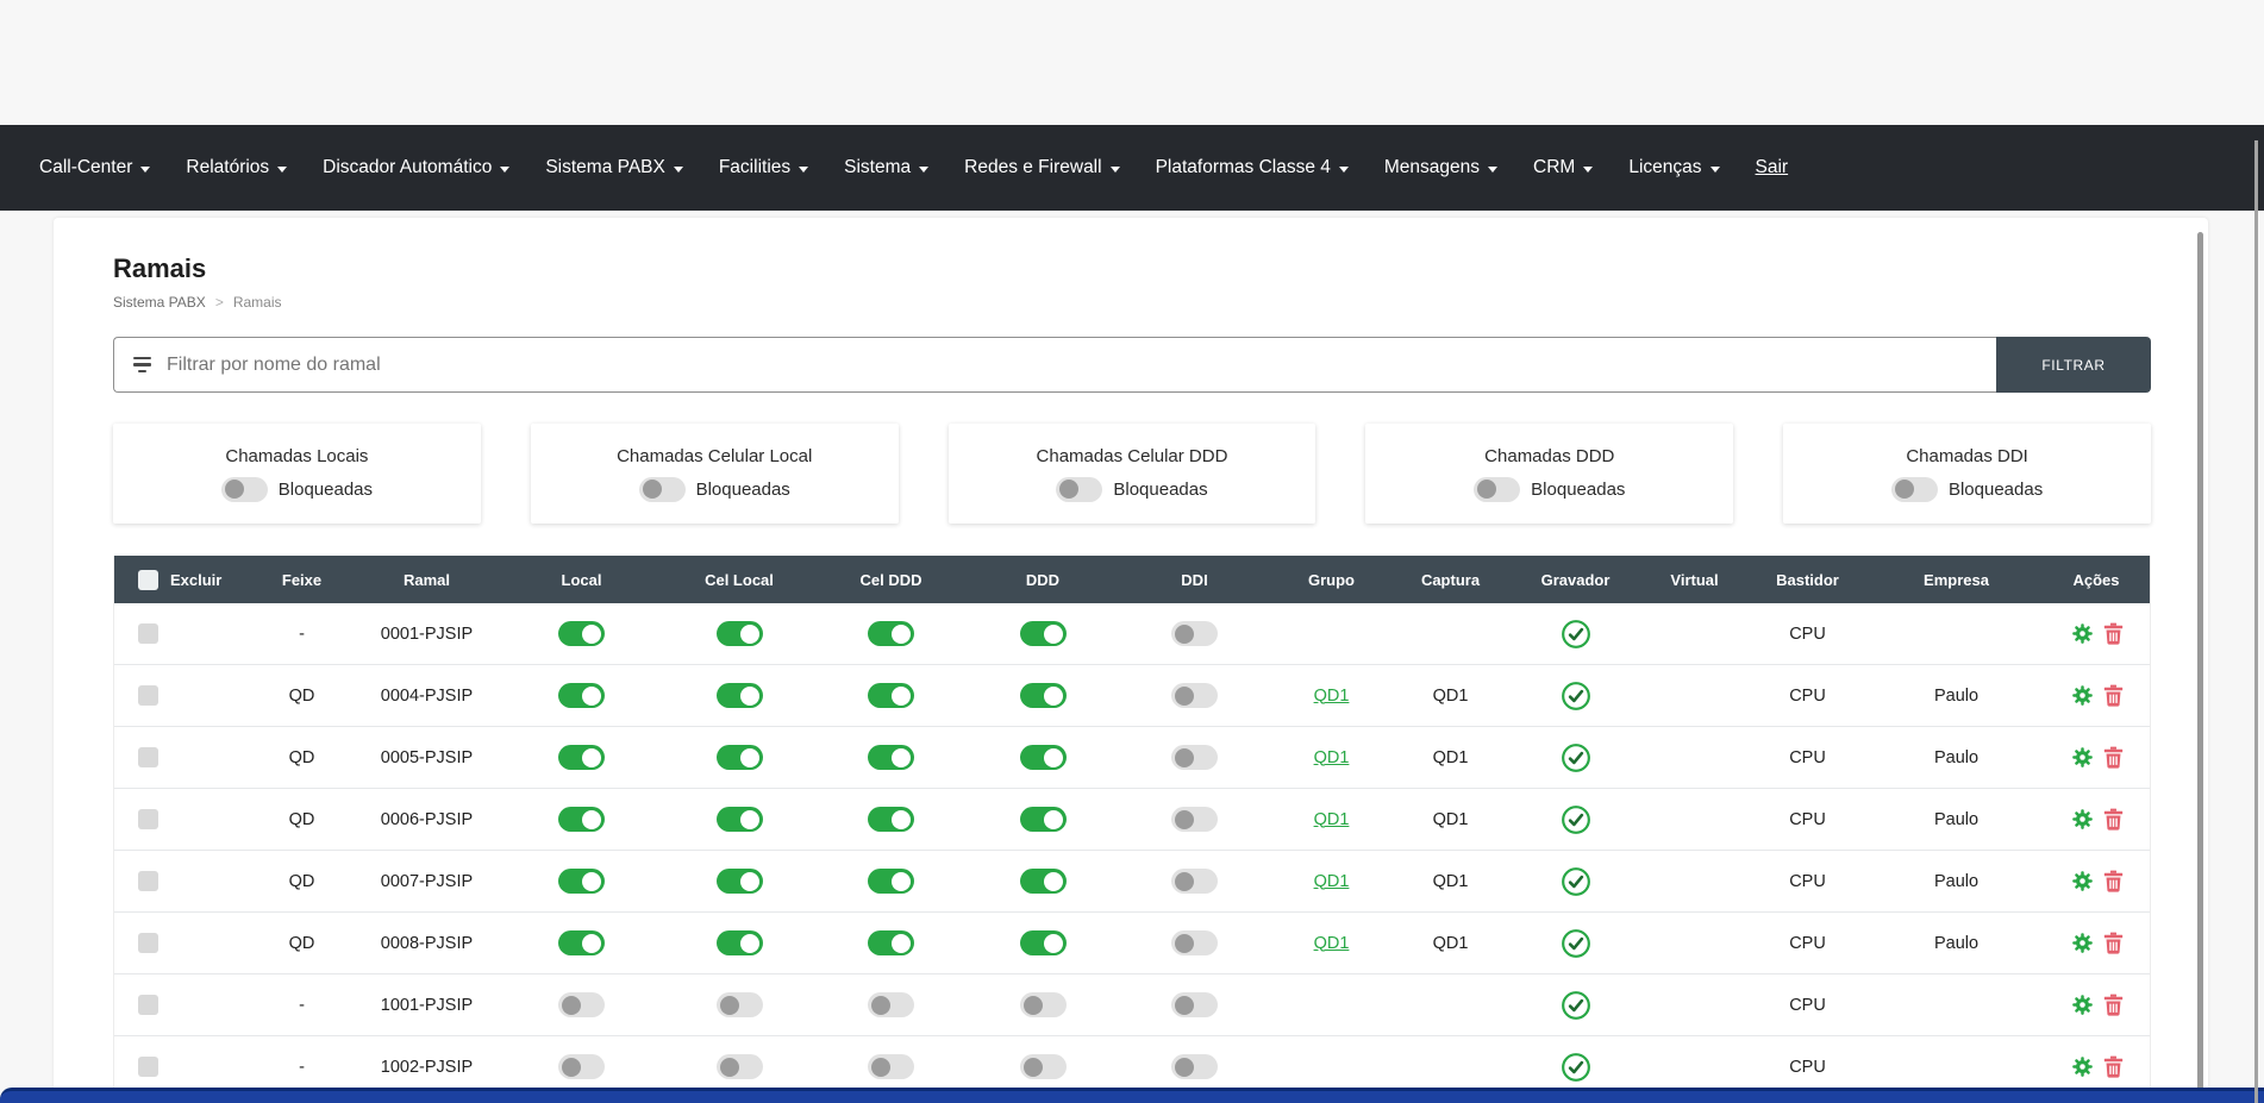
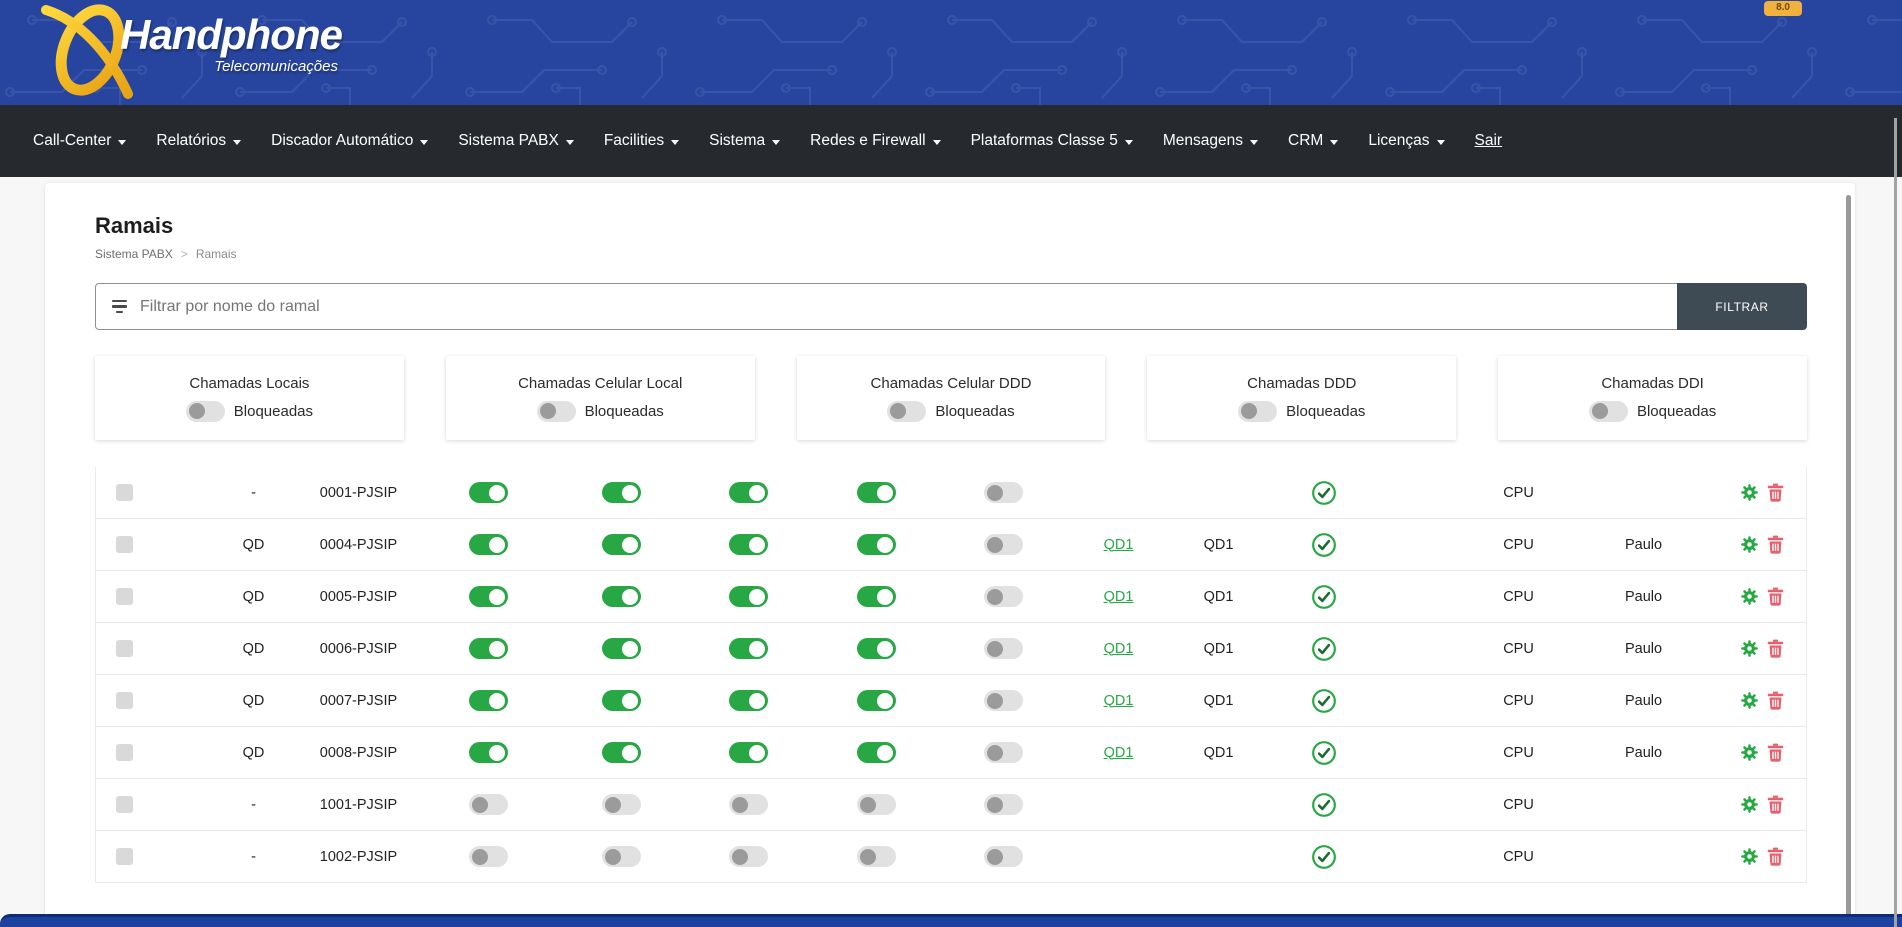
+ Handphone
+ Telecomunicações
+ 8.0
  Call-Center
  Relatórios
  Discador Automático
  Sistema PABX
  Facilities
  Sistema
  Redes e Firewall
- Plataformas Classe 4
+ Plataformas Classe 5
  Mensagens
  CRM
  Licenças
  Sair
  Ramais
  Sistema PABX
  >
  Ramais
  Filtrar por nome do ramal
  FILTRAR
  Chamadas Locais
  Bloqueadas
  Chamadas Celular Local
  Bloqueadas
  Chamadas Celular DDD
  Bloqueadas
  Chamadas DDD
  Bloqueadas
  Chamadas DDI
  Bloqueadas
- Excluir
- Feixe
- Ramal
- Local
- Cel Local
- Cel DDD
- DDD
- DDI
- Grupo
- Captura
- Gravador
- Virtual
- Bastidor
- Empresa
- Ações
  -
  0001-PJSIP
  CPU
  QD
  0004-PJSIP
  QD1
  QD1
  CPU
  Paulo
  QD
  0005-PJSIP
  QD1
  QD1
  CPU
  Paulo
  QD
  0006-PJSIP
  QD1
  QD1
  CPU
  Paulo
  QD
  0007-PJSIP
  QD1
  QD1
  CPU
  Paulo
  QD
  0008-PJSIP
  QD1
  QD1
  CPU
  Paulo
  -
  1001-PJSIP
  CPU
  -
  1002-PJSIP
  CPU
